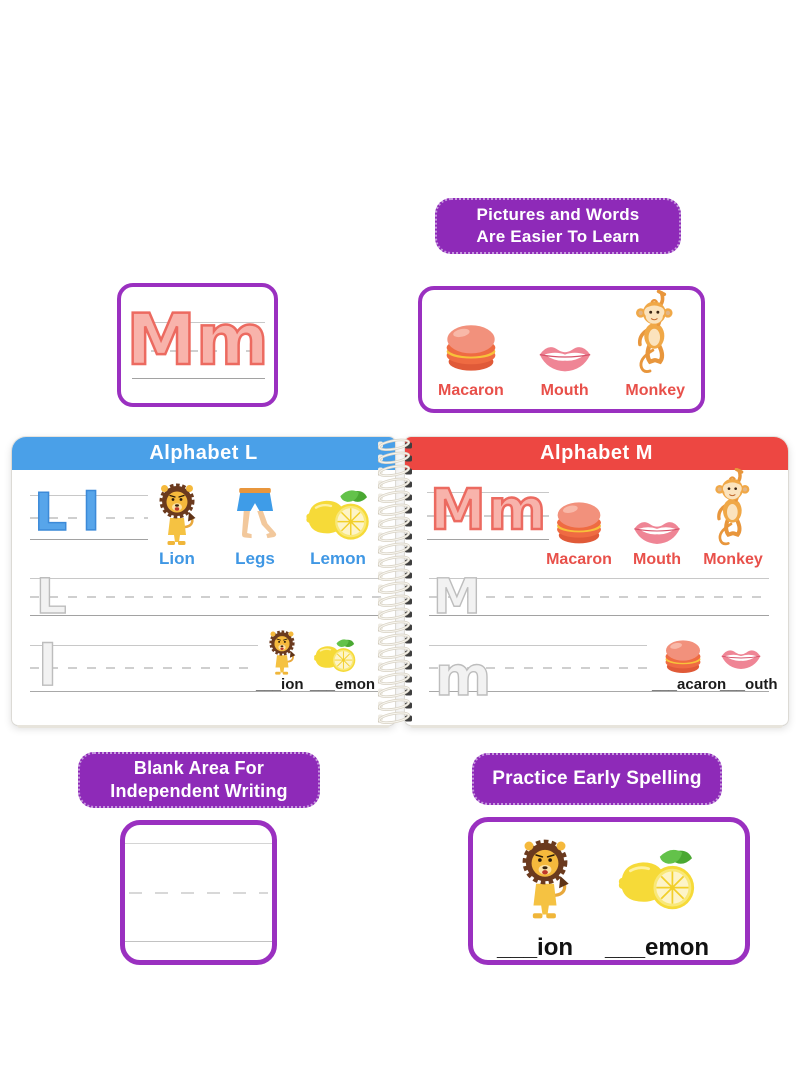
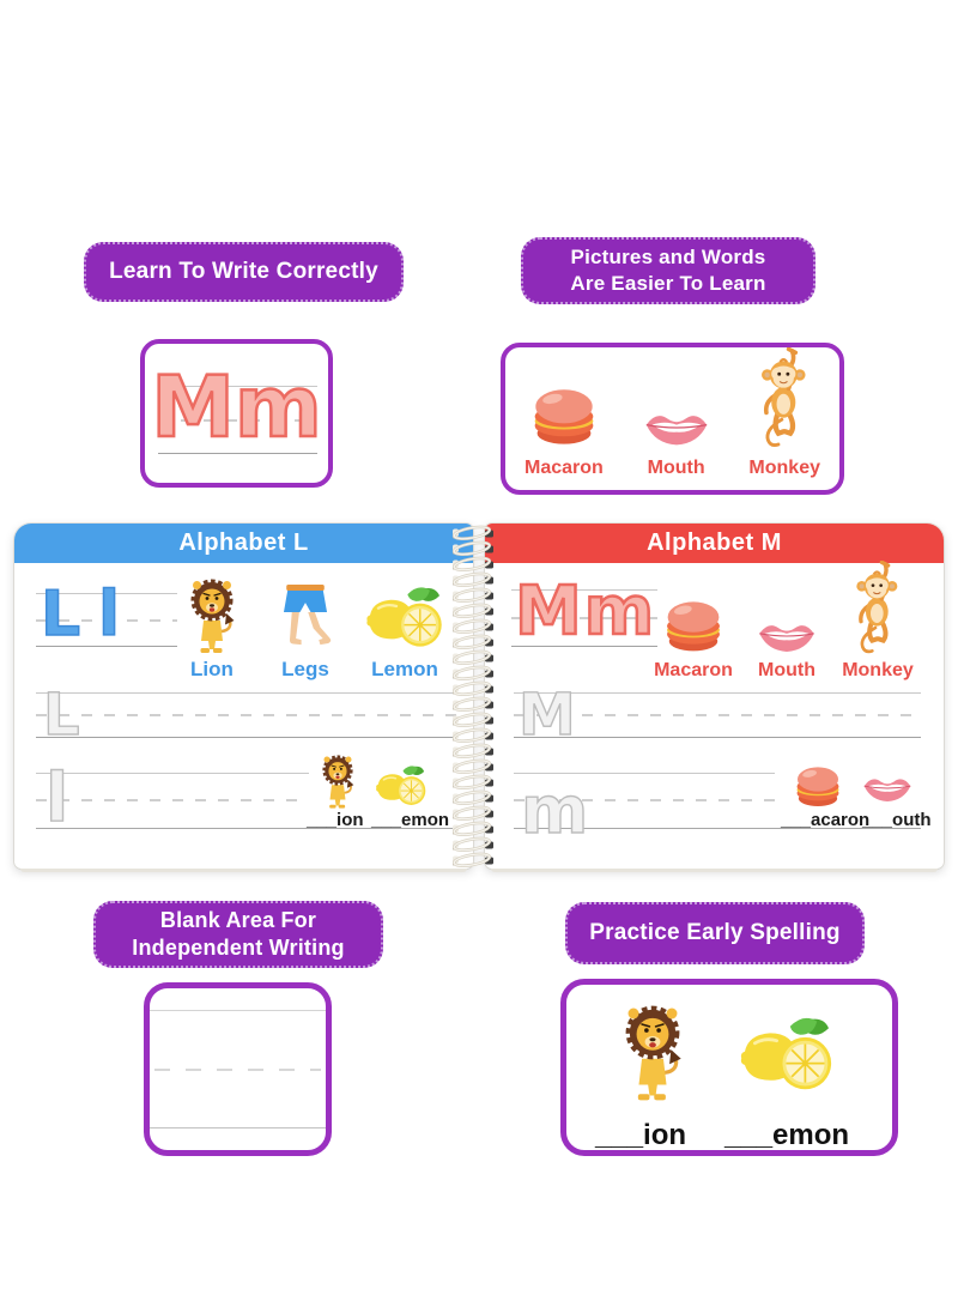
+ Learn To Write Correctly
  Pictures and Words
  Are Easier To Learn
  Mm
  Macaron
  Mouth
  Monkey
  Alphabet L
  Ll
  Lion
  Legs
  Lemon
  L
  l
  ___ion
  ___emon
  Alphabet M
  Mm
  Macaron
  Mouth
  Monkey
  M
  m
  ___acaron
  ___outh
  Blank Area For
  Independent Writing
  Practice Early Spelling
  ___ion
  ___emon
